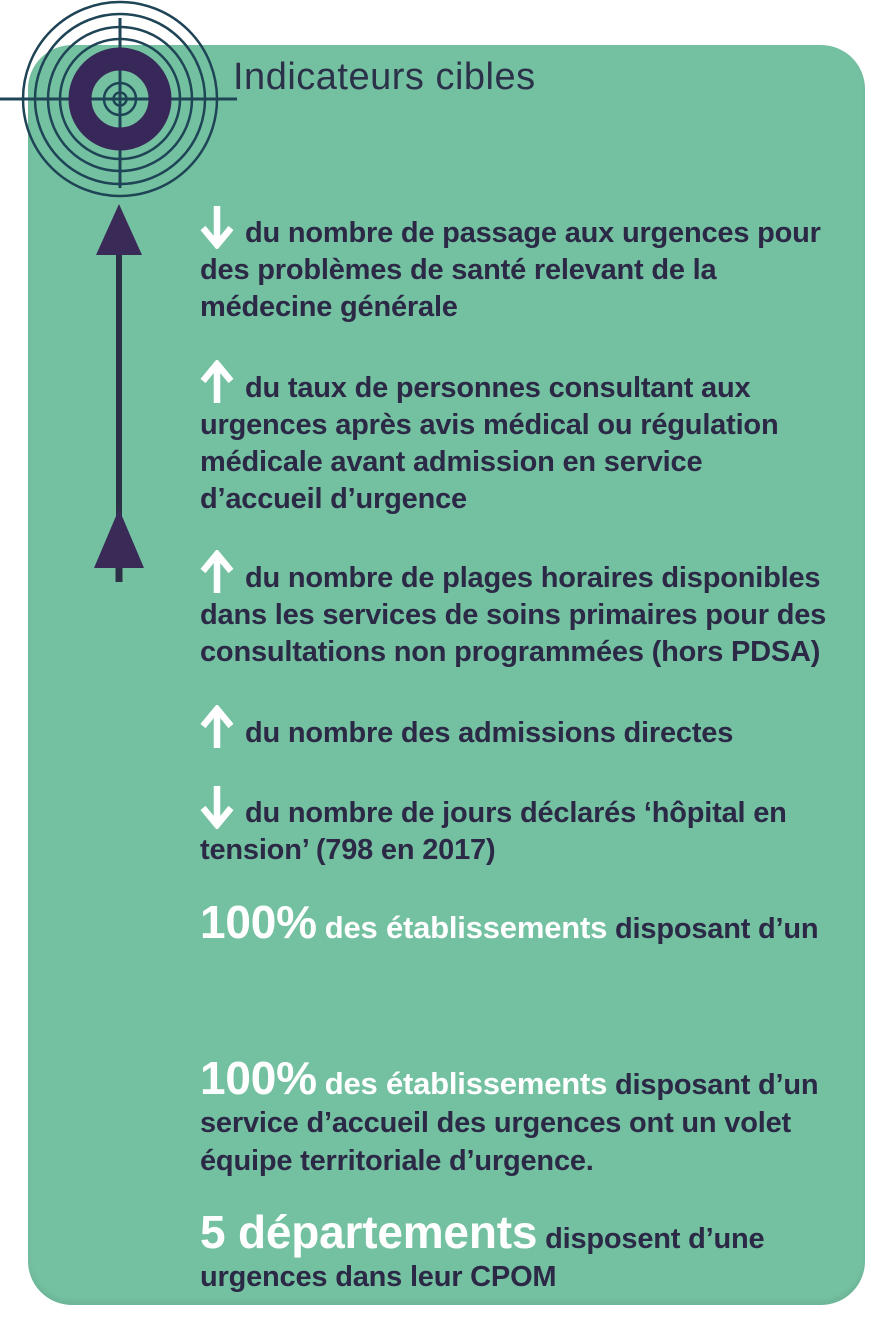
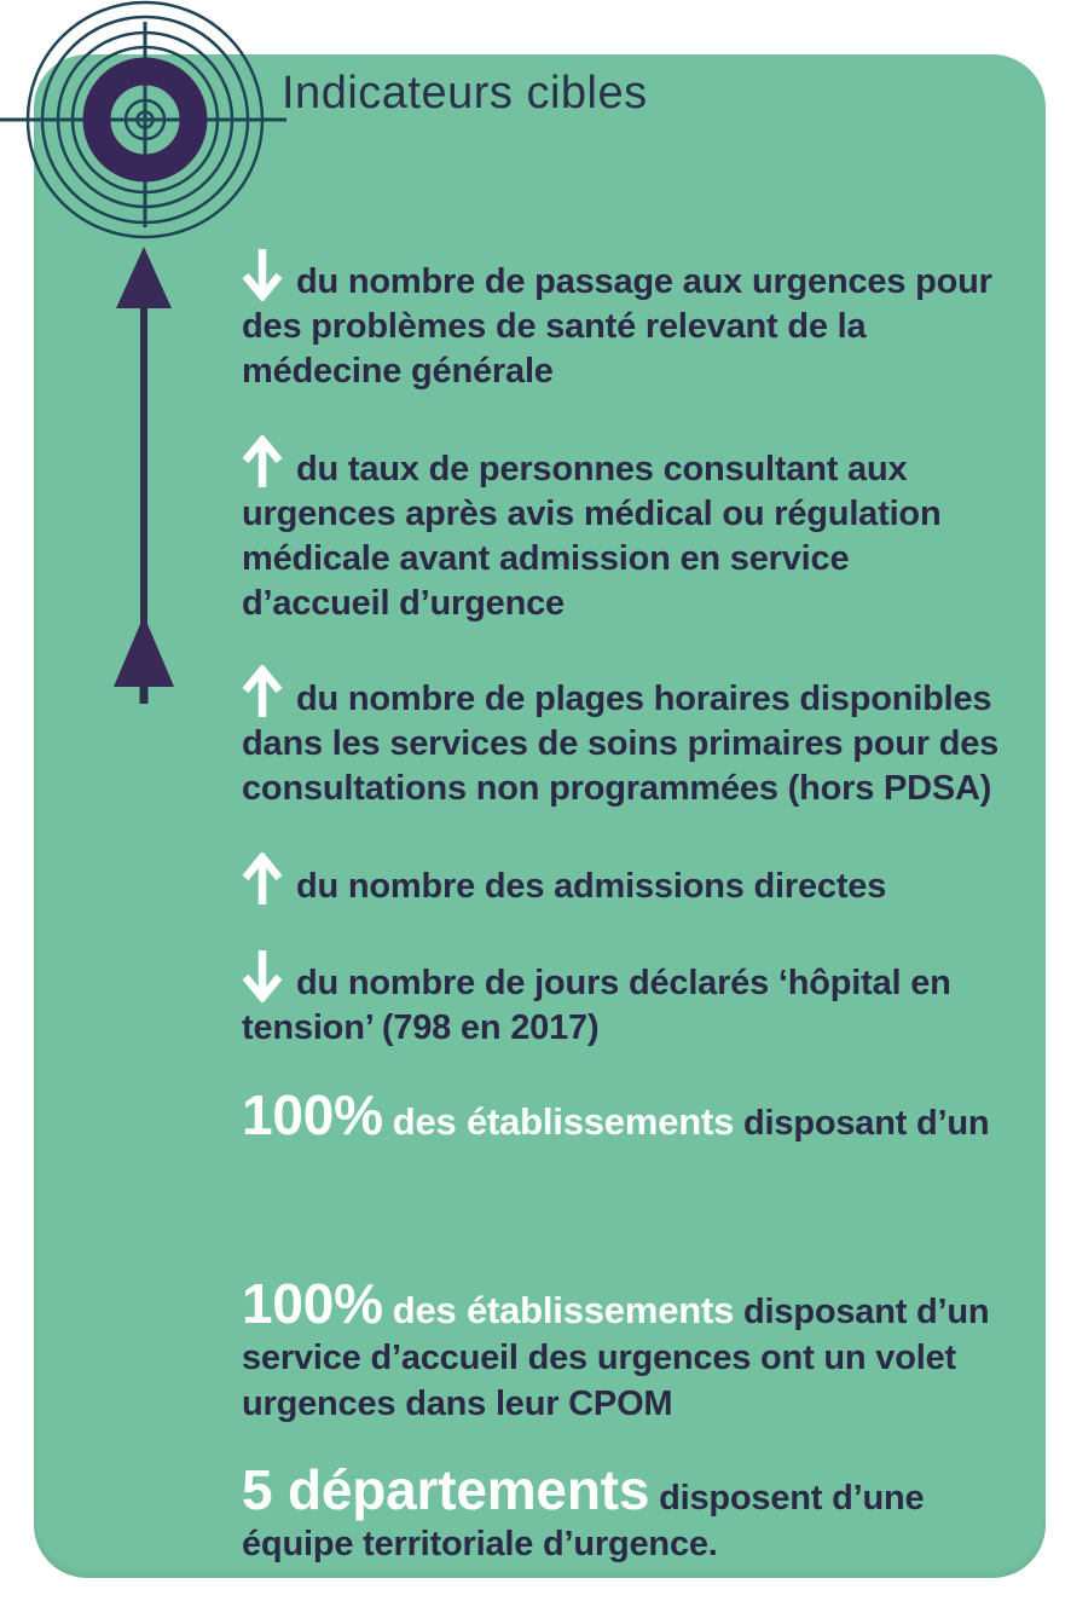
  Indicateurs cibles
  du nombre de passage aux urgences pour
  des problèmes de santé relevant de la
  médecine générale
  du taux de personnes consultant aux
  urgences après avis médical ou régulation
  médicale avant admission en service
  d’accueil d’urgence
  du nombre de plages horaires disponibles
  dans les services de soins primaires pour des
  consultations non programmées (hors PDSA)
  du nombre des admissions directes
  du nombre de jours déclarés ‘hôpital en
  tension’ (798 en 2017)
  100% des établissements disposant d’un
  100% des établissements disposant d’un
  service d’accueil des urgences ont un volet
- équipe territoriale d’urgence.
+ urgences dans leur CPOM
  5 départements disposent d’une
- urgences dans leur CPOM
+ équipe territoriale d’urgence.
